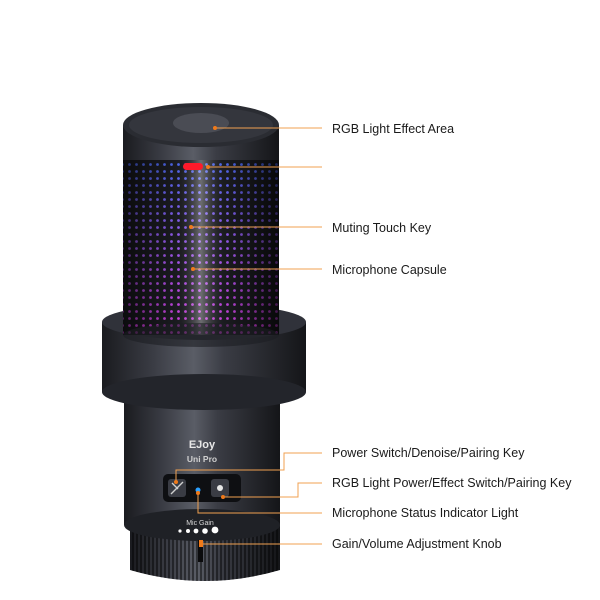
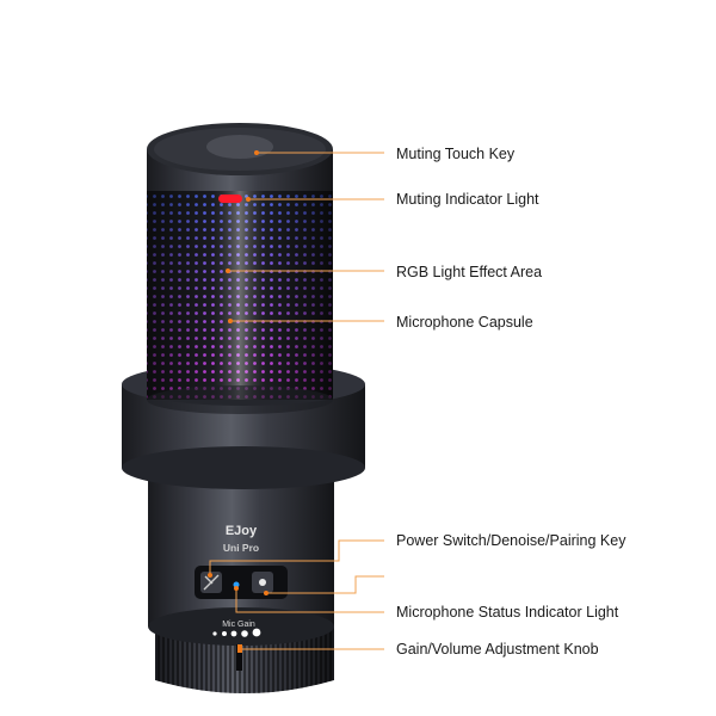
  EJoy
  Uni Pro
- RGB Light Effect Area
+ Muting Touch Key
+ Muting Indicator Light
- Muting Touch Key
+ RGB Light Effect Area
  Microphone Capsule
  Power Switch/Denoise/Pairing Key
- RGB Light Power/Effect Switch/Pairing Key
  Microphone Status Indicator Light
  Gain/Volume Adjustment Knob
